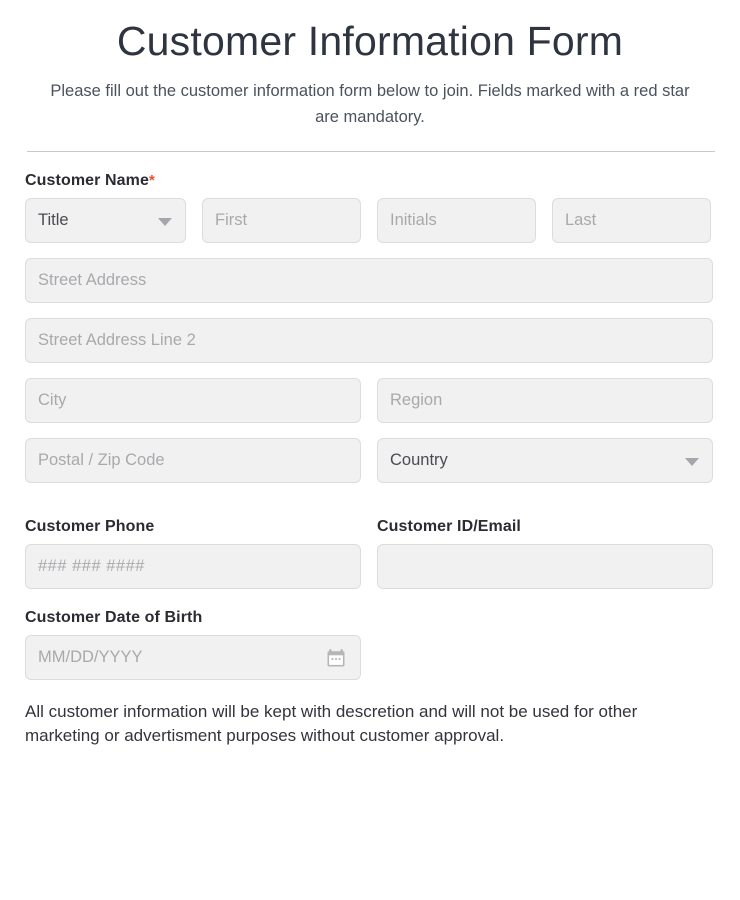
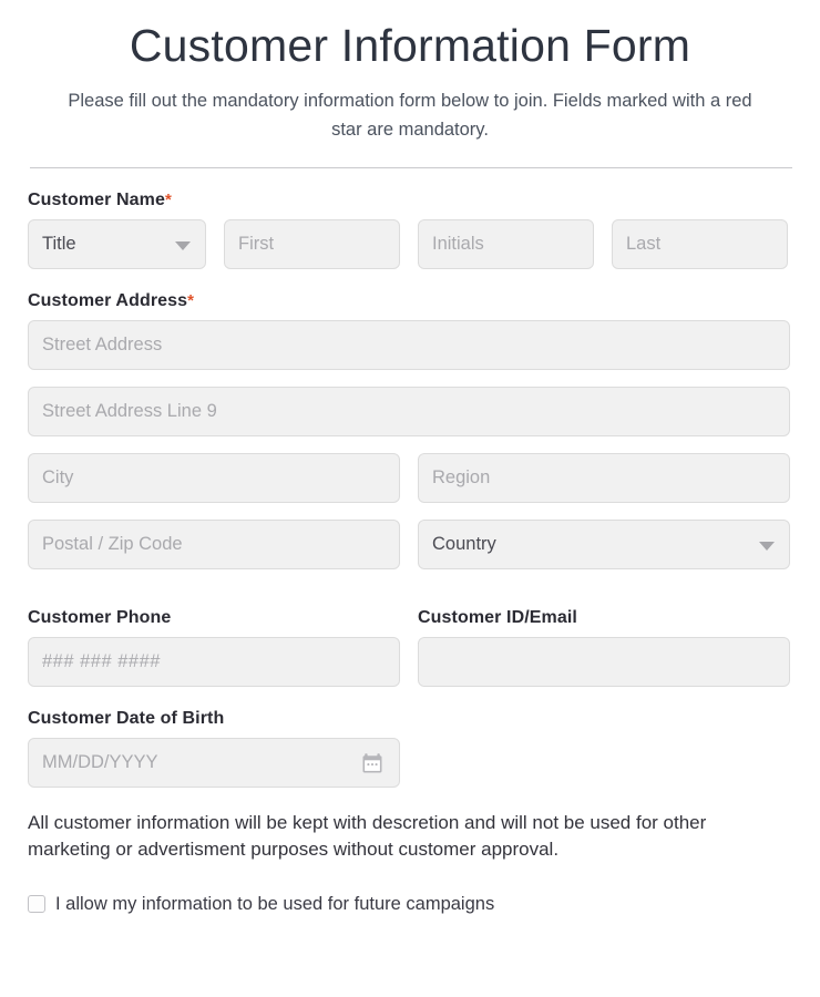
  Customer Information Form
- Please fill out the customer information form below to join. Fields marked with a red star are mandatory.
+ Please fill out the mandatory information form below to join. Fields marked with a red star are mandatory.
  Customer Name*
  Title
  First
  Initials
  Last
+ Customer Address*
  Street Address
- Street Address Line 2
+ Street Address Line 9
  City
  Region
  Postal / Zip Code
  Country
  Customer Phone
  Customer ID/Email
  ### ### ####
  Customer Date of Birth
  MM/DD/YYYY
  All customer information will be kept with descretion and will not be used for other marketing or advertisment purposes without customer approval.
+ I allow my information to be used for future campaigns
